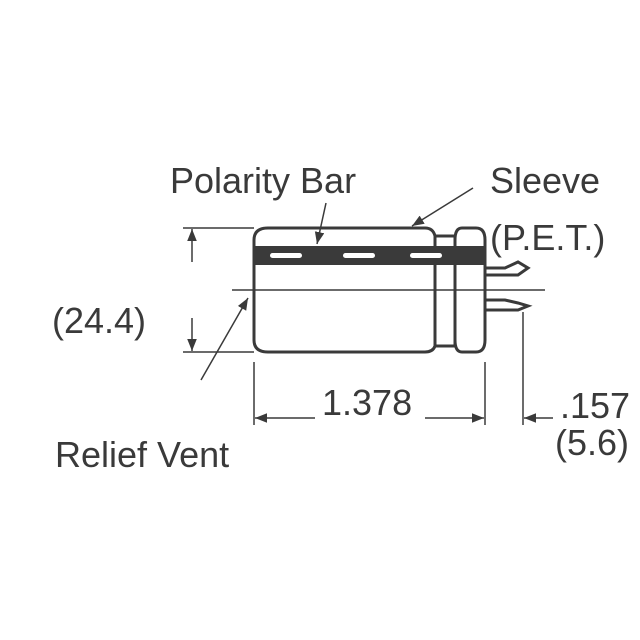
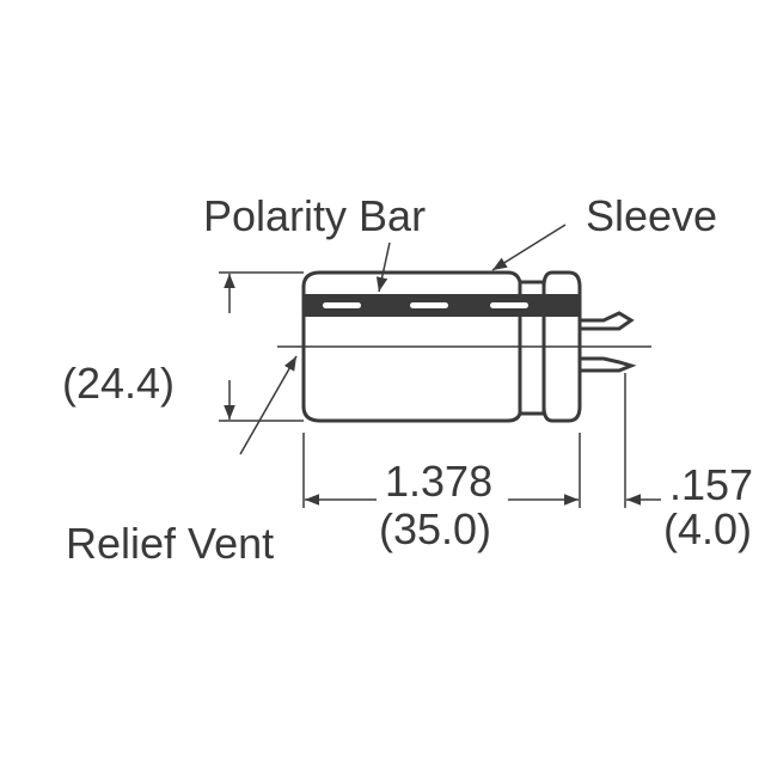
  Polarity Bar
  Sleeve
- (P.E.T.)
  (24.4)
  Relief Vent
  1.378
+ (35.0)
  .157
- (5.6)
+ (4.0)
